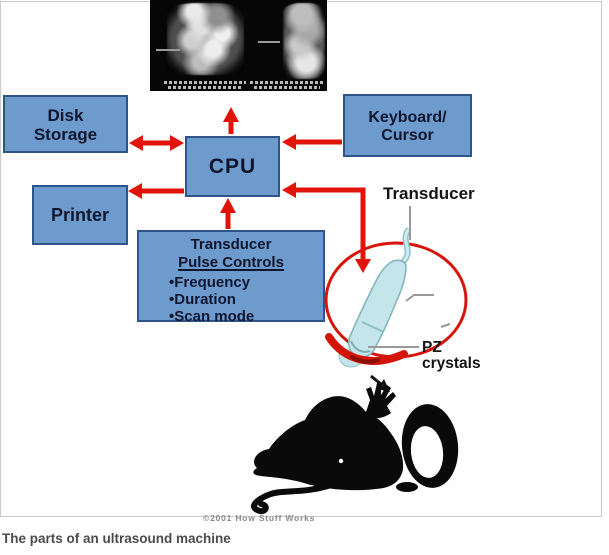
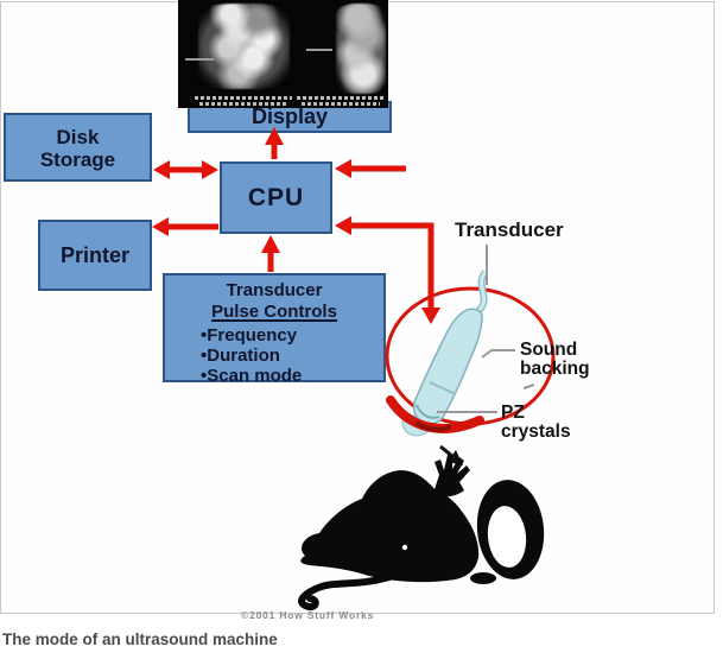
+ Display
  Disk
  Storage
- Keyboard/
- Cursor
  CPU
  Printer
  Transducer
  Pulse Controls
  •Frequency
  •Duration
  •Scan mode
  Transducer
+ Sound
+ backing
  PZ
  crystals
  ©2001 How Stuff Works
- The parts of an ultrasound machine
+ The mode of an ultrasound machine
